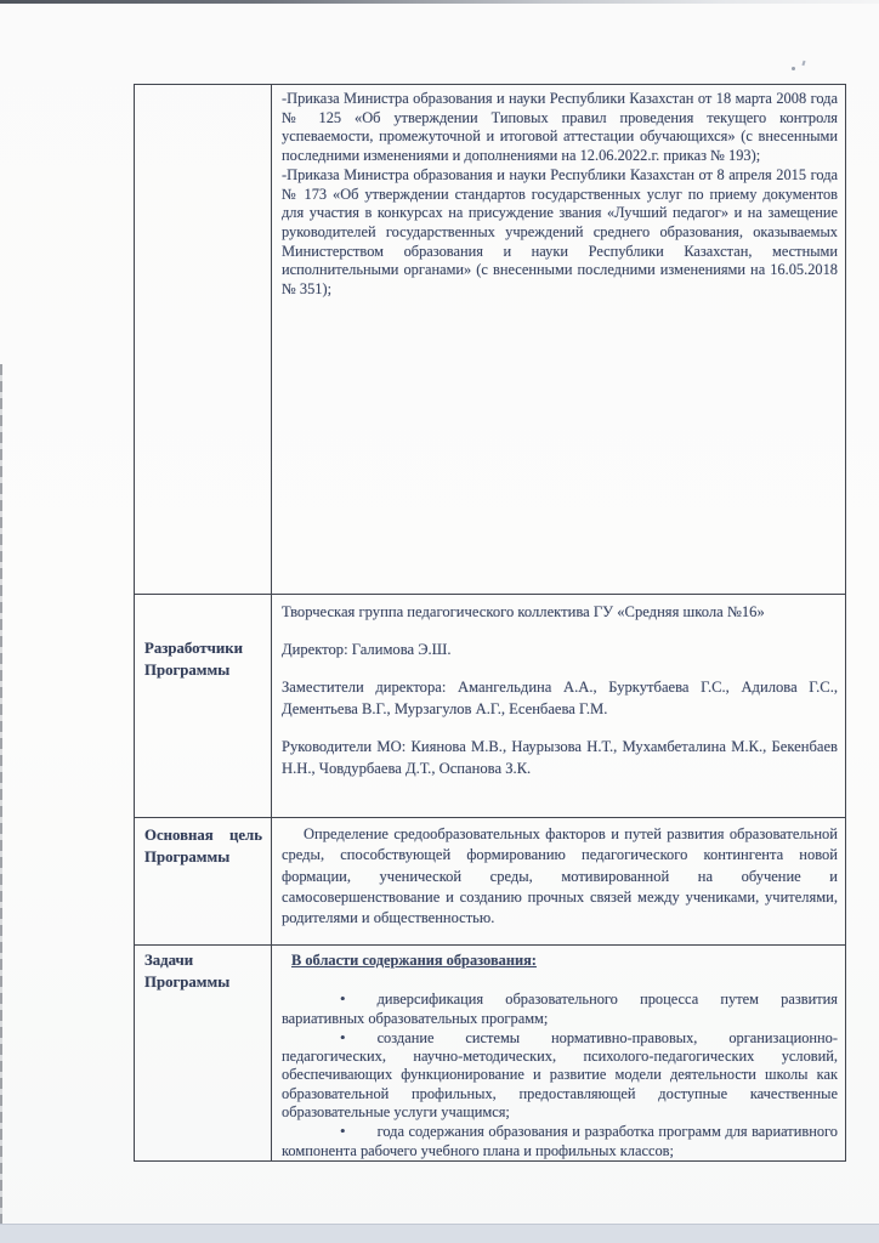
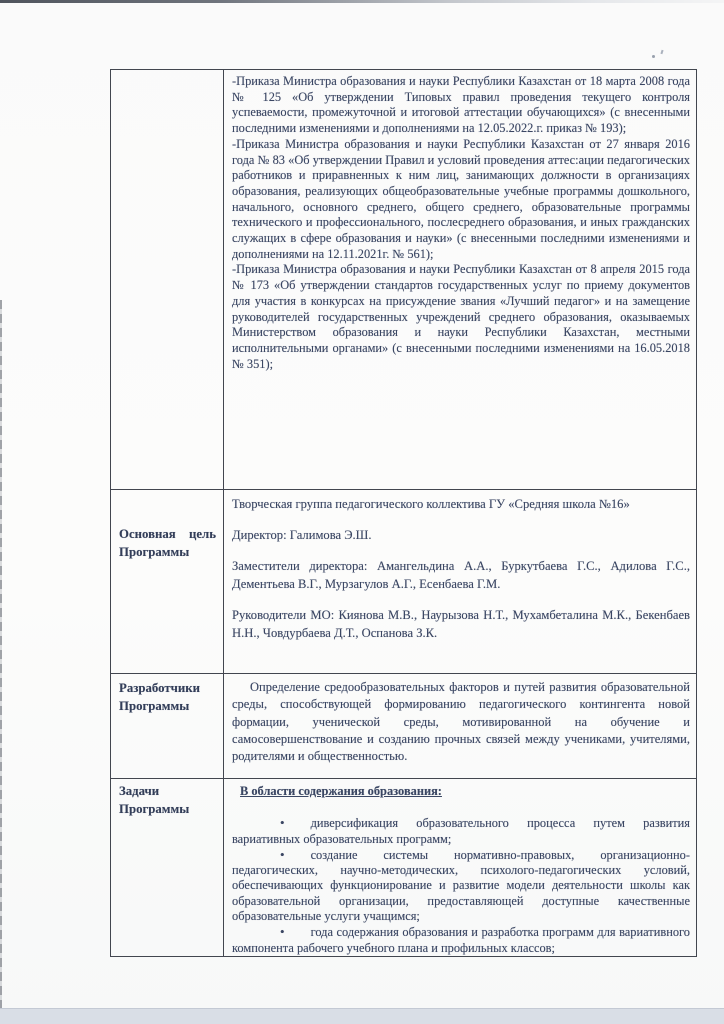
- -Приказа Министра образования и науки Республики Казахстан от 18 марта 2008 года № 125 «Об утверждении Типовых правил проведения текущего контроля успеваемости, промежуточной и итоговой аттестации обучающихся» (с внесенными последними изменениями и дополнениями на 12.06.2022.г. приказ № 193);
+ -Приказа Министра образования и науки Республики Казахстан от 18 марта 2008 года № 125 «Об утверждении Типовых правил проведения текущего контроля успеваемости, промежуточной и итоговой аттестации обучающихся» (с внесенными последними изменениями и дополнениями на 12.05.2022.г. приказ № 193);
+ -Приказа Министра образования и науки Республики Казахстан от 27 января 2016 года № 83 «Об утверждении Правил и условий проведения аттес:ации педагогических работников и приравненных к ним лиц, занимающих должности в организациях образования, реализующих общеобразовательные учебные программы дошкольного, начального, основного среднего, общего среднего, образовательные программы технического и профессионального, послесреднего образования, и иных гражданских служащих в сфере образования и науки» (с внесенными последними изменениями и дополнениями на 12.11.2021г. № 561);
  -Приказа Министра образования и науки Республики Казахстан от 8 апреля 2015 года № 173 «Об утверждении стандартов государственных услуг по приему документов для участия в конкурсах на присуждение звания «Лучший педагог» и на замещение руководителей государственных учреждений среднего образования, оказываемых Министерством образования и науки Республики Казахстан, местными исполнительными органами» (с внесенными последними изменениями на 16.05.2018 № 351);
- Разработчики Программы
+ Основная цель Программы
  Творческая группа педагогического коллектива ГУ «Средняя школа №16»
  Директор: Галимова Э.Ш.
  Заместители директора: Амангельдина А.А., Буркутбаева Г.С., Адилова Г.С., Дементьева В.Г., Мурзагулов А.Г., Есенбаева Г.М.
  Руководители МО: Киянова М.В., Наурызова Н.Т., Мухамбеталина М.К., Бекенбаев Н.Н., Човдурбаева Д.Т., Оспанова З.К.
- Основная цель Программы
+ Разработчики Программы
  Определение средообразовательных факторов и путей развития образовательной среды, способствующей формированию педагогического контингента новой формации, ученической среды, мотивированной на обучение и самосовершенствование и созданию прочных связей между учениками, учителями, родителями и общественностью.
  Задачи Программы
  В области содержания образования:
  • диверсификация образовательного процесса путем развития вариативных образовательных программ;
- • создание системы нормативно-правовых, организационно-педагогических, научно-методических, психолого-педагогических условий, обеспечивающих функционирование и развитие модели деятельности школы как образовательной профильных, предоставляющей доступные качественные образовательные услуги учащимся;
+ • создание системы нормативно-правовых, организационно-педагогических, научно-методических, психолого-педагогических условий, обеспечивающих функционирование и развитие модели деятельности школы как образовательной организации, предоставляющей доступные качественные образовательные услуги учащимся;
  • года содержания образования и разработка программ для вариативного компонента рабочего учебного плана и профильных классов;
